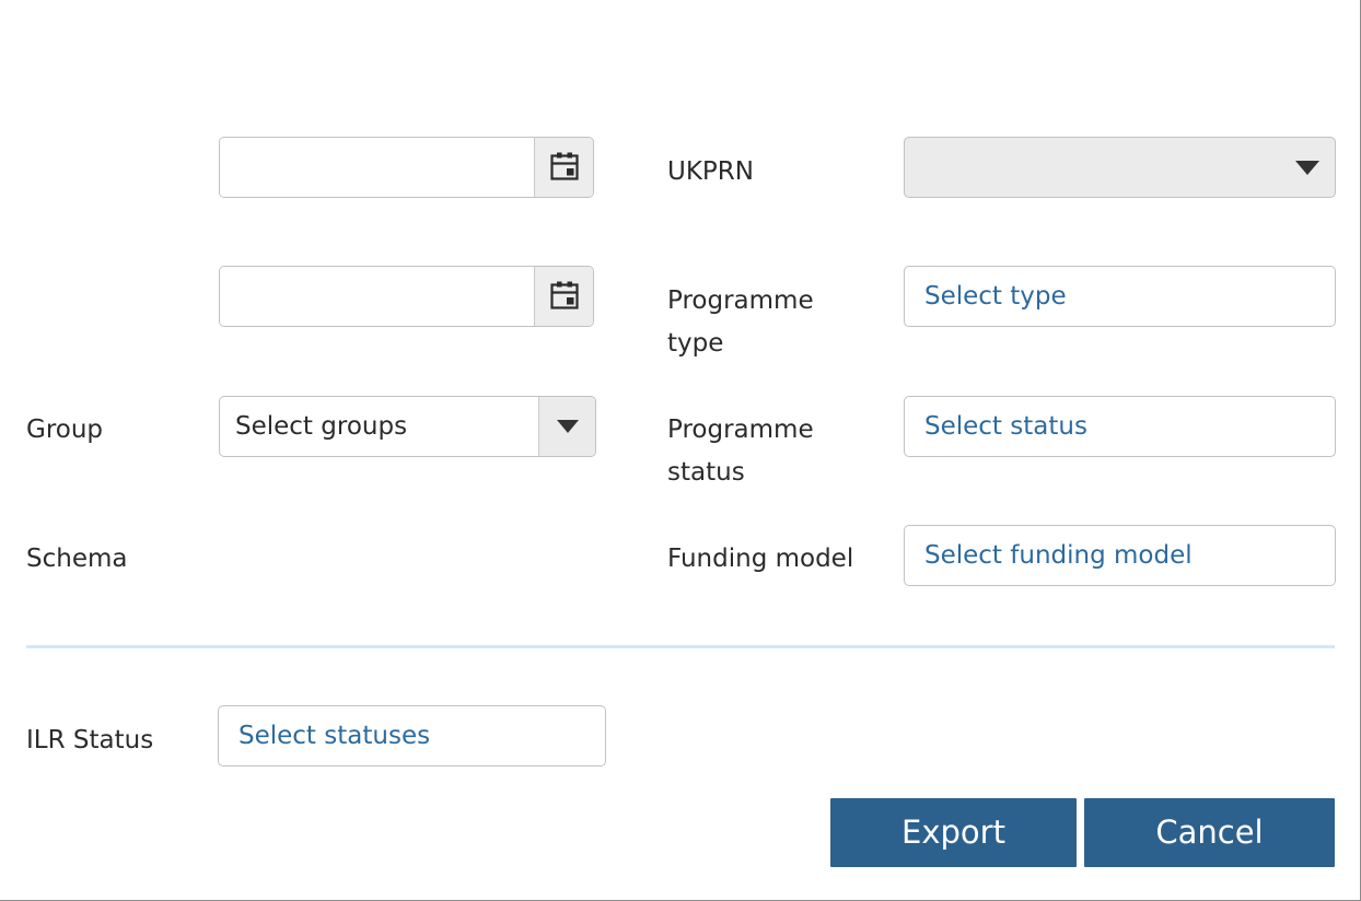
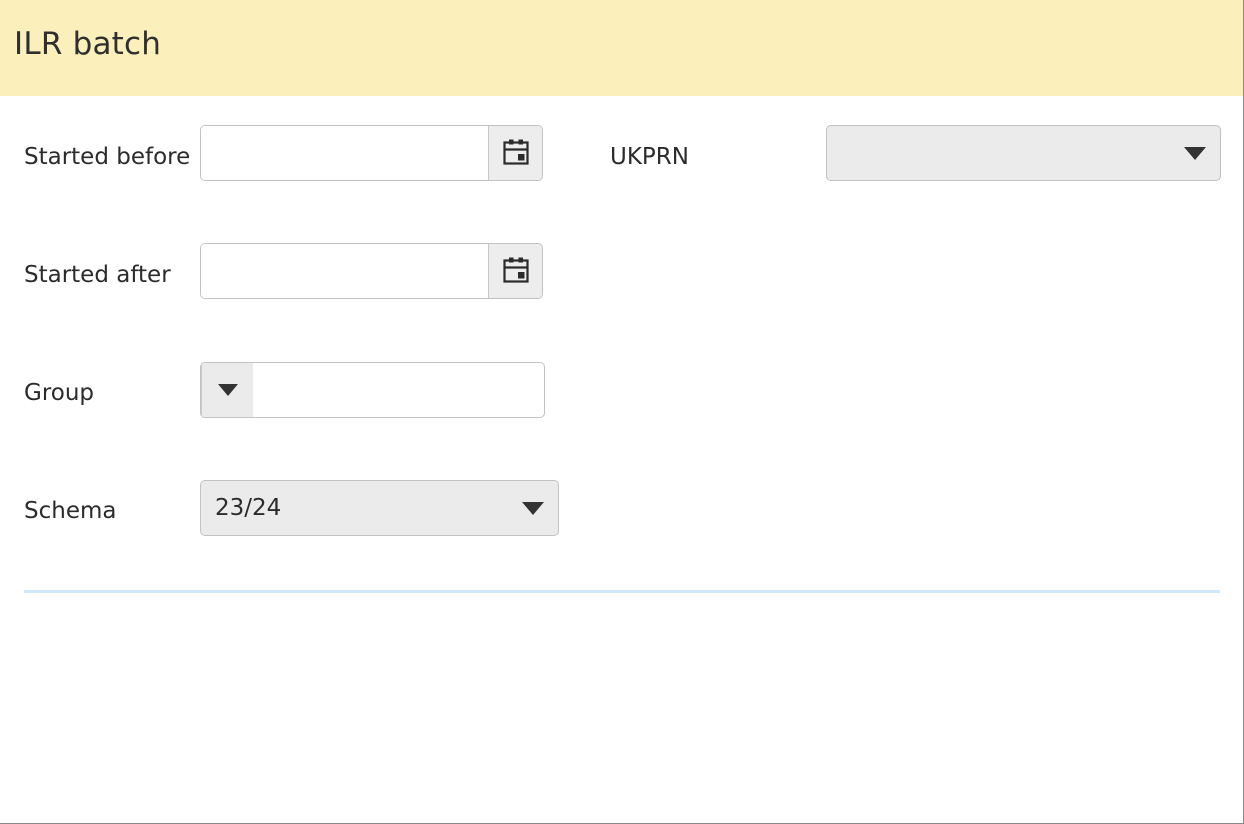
+ ILR batch
+ Started before
+ Started after
  Group
- Select groups
  Schema
+ 23/24
  UKPRN
- Programme type
- Select type
- Programme status
- Select status
- Funding model
- Select funding model
- ILR Status
- Select statuses
- Export
- Cancel
